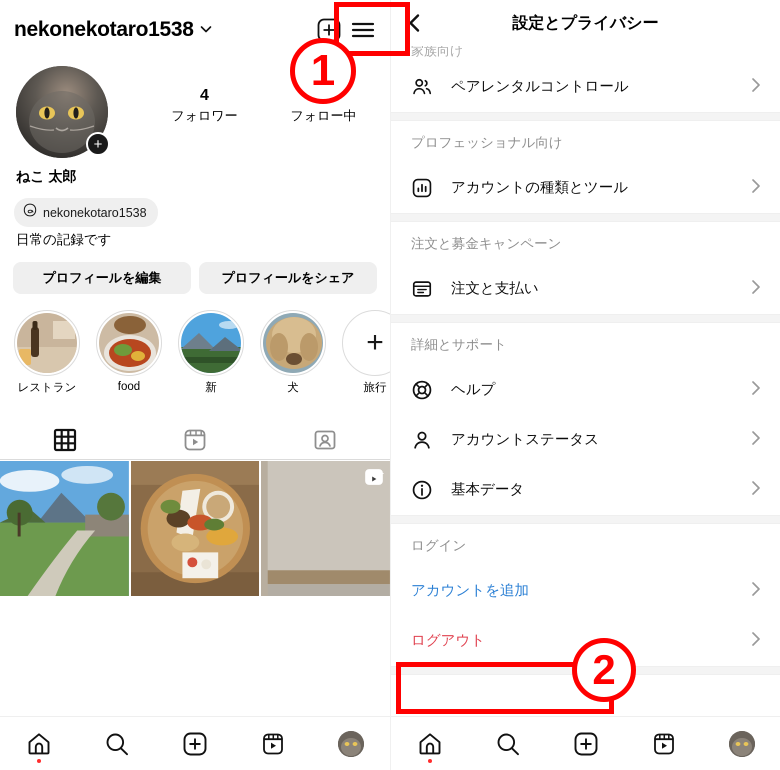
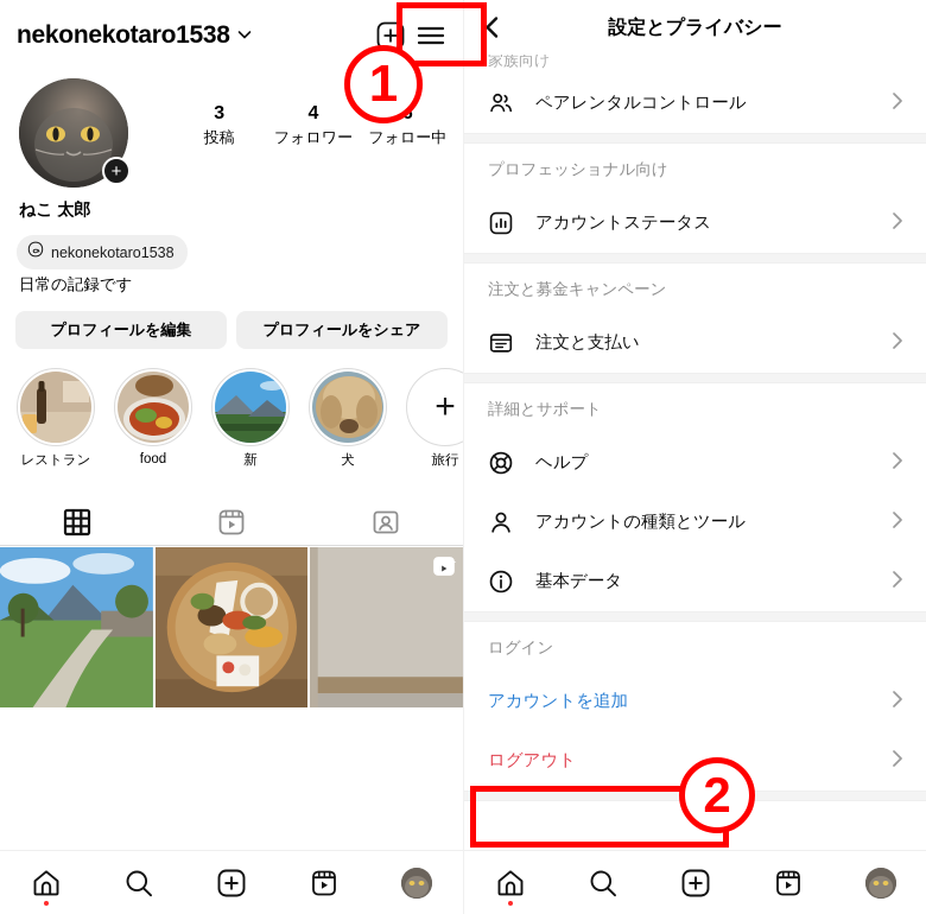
  nekonekotaro1538
  +
+ 3
+ 投稿
  4
  フォロワー
  フォロー中
  ねこ 太郎
  nekonekotaro1538
  日常の記録です
  プロフィールを編集
  プロフィールをシェア
  レストラン
  food
  新
  犬
  +
  旅行
  設定とプライバシー
  家族向け
  ペアレンタルコントロール
  プロフェッショナル向け
- アカウントの種類とツール
+ アカウントステータス
  注文と募金キャンペーン
  注文と支払い
  詳細とサポート
  ヘルプ
- アカウントステータス
+ アカウントの種類とツール
  基本データ
  ログイン
  アカウントを追加
  ログアウト
  1
  2
